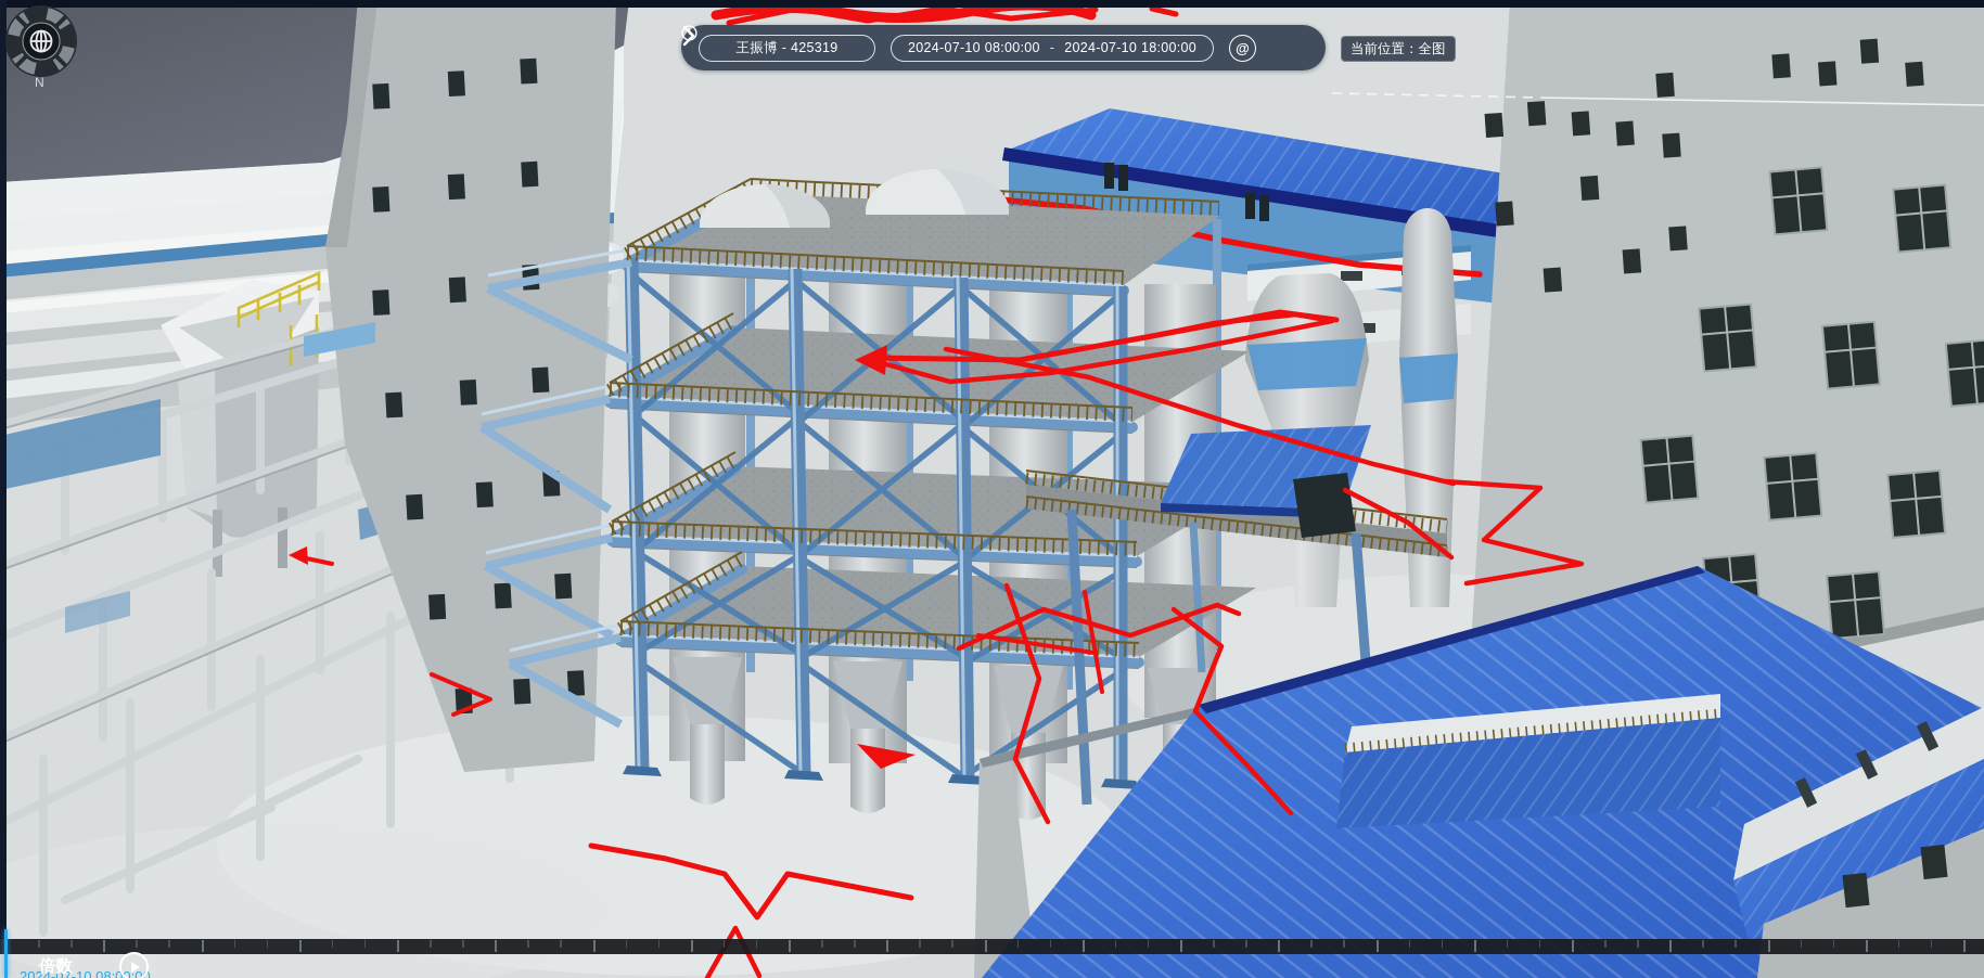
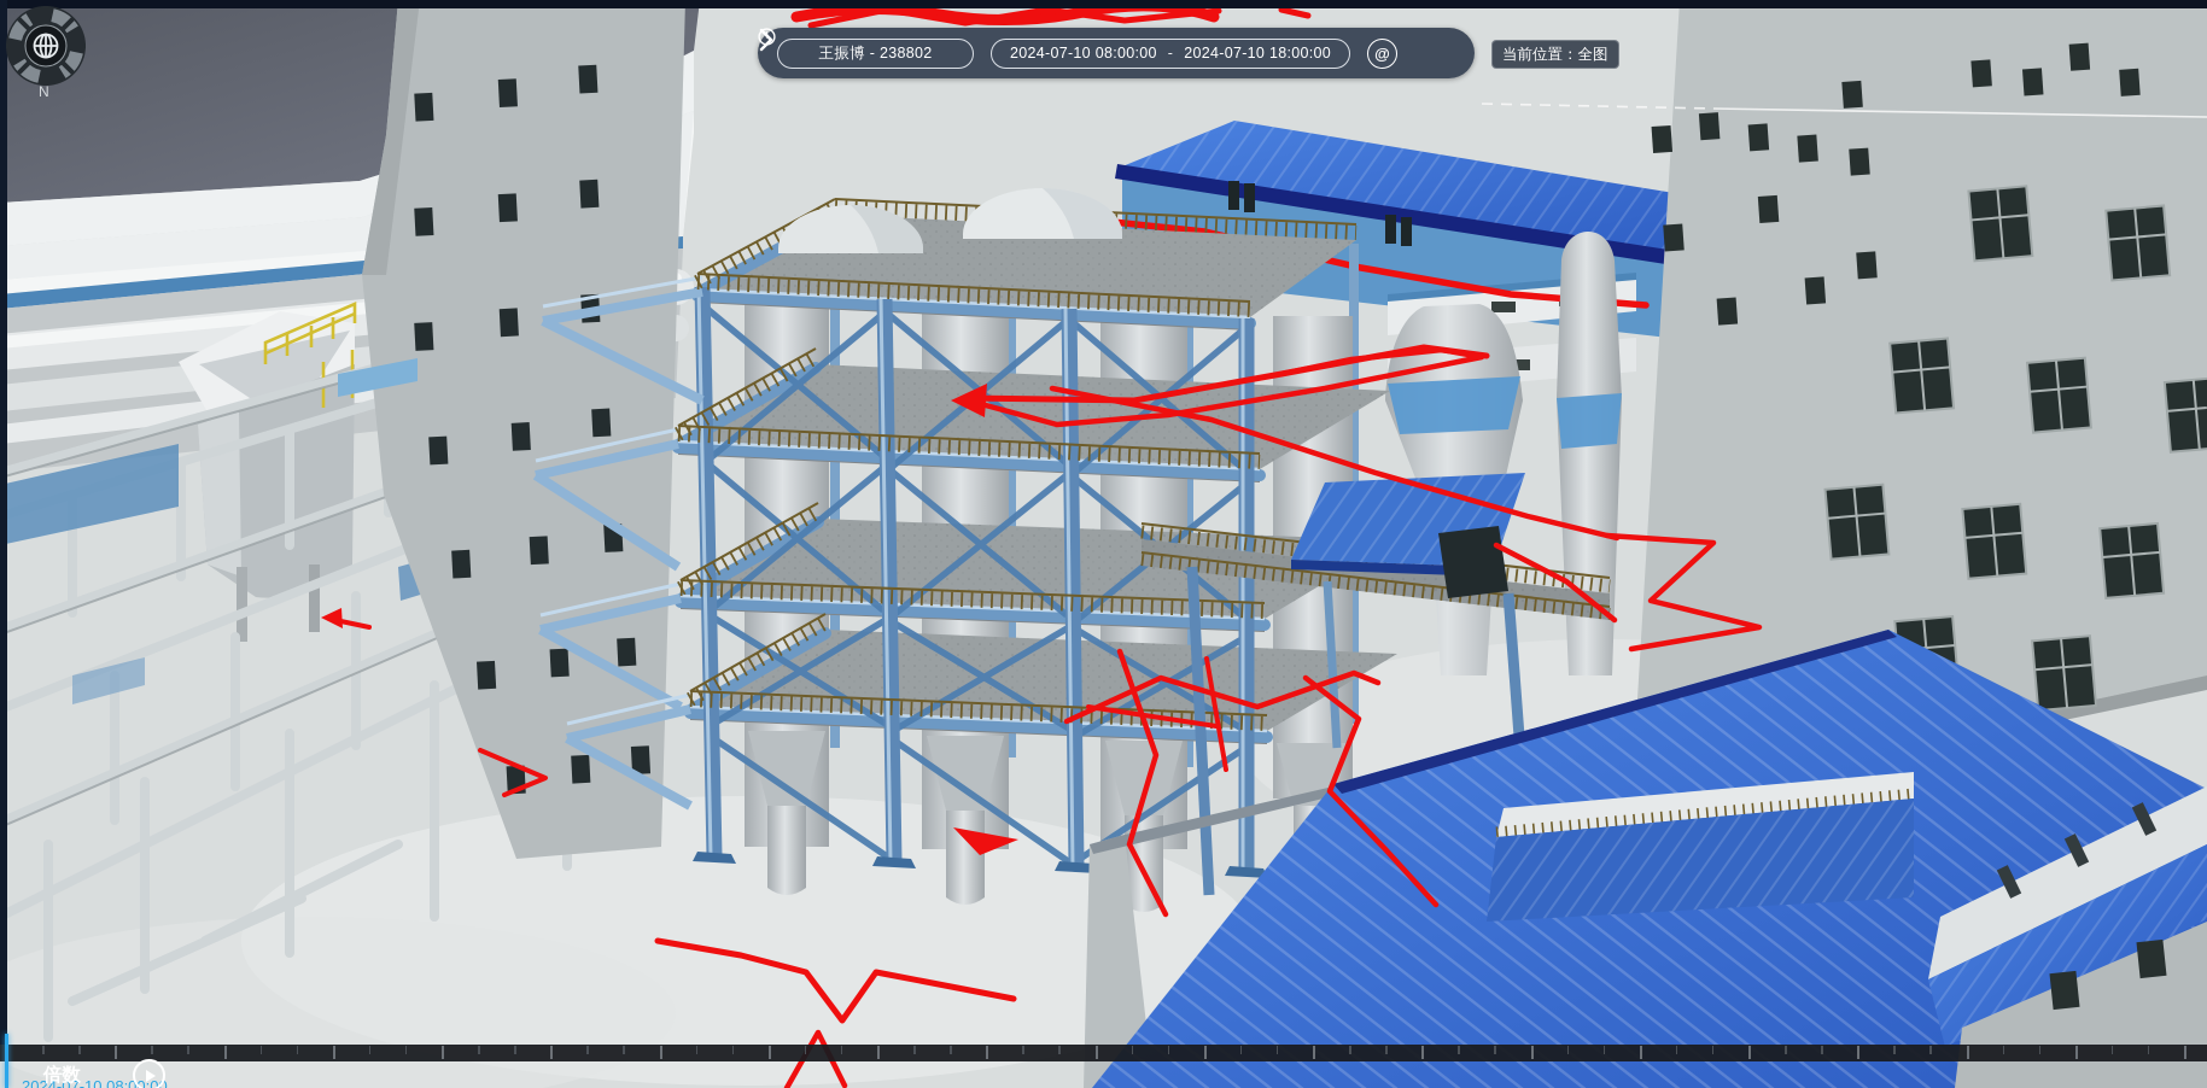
  N
- 王振博 - 425319
+ 王振博 - 238802
  2024-07-10 08:00:00
  -
  2024-07-10 18:00:00
  @
  当前位置：全图
  2024-07-10 08:00:00
  倍数
